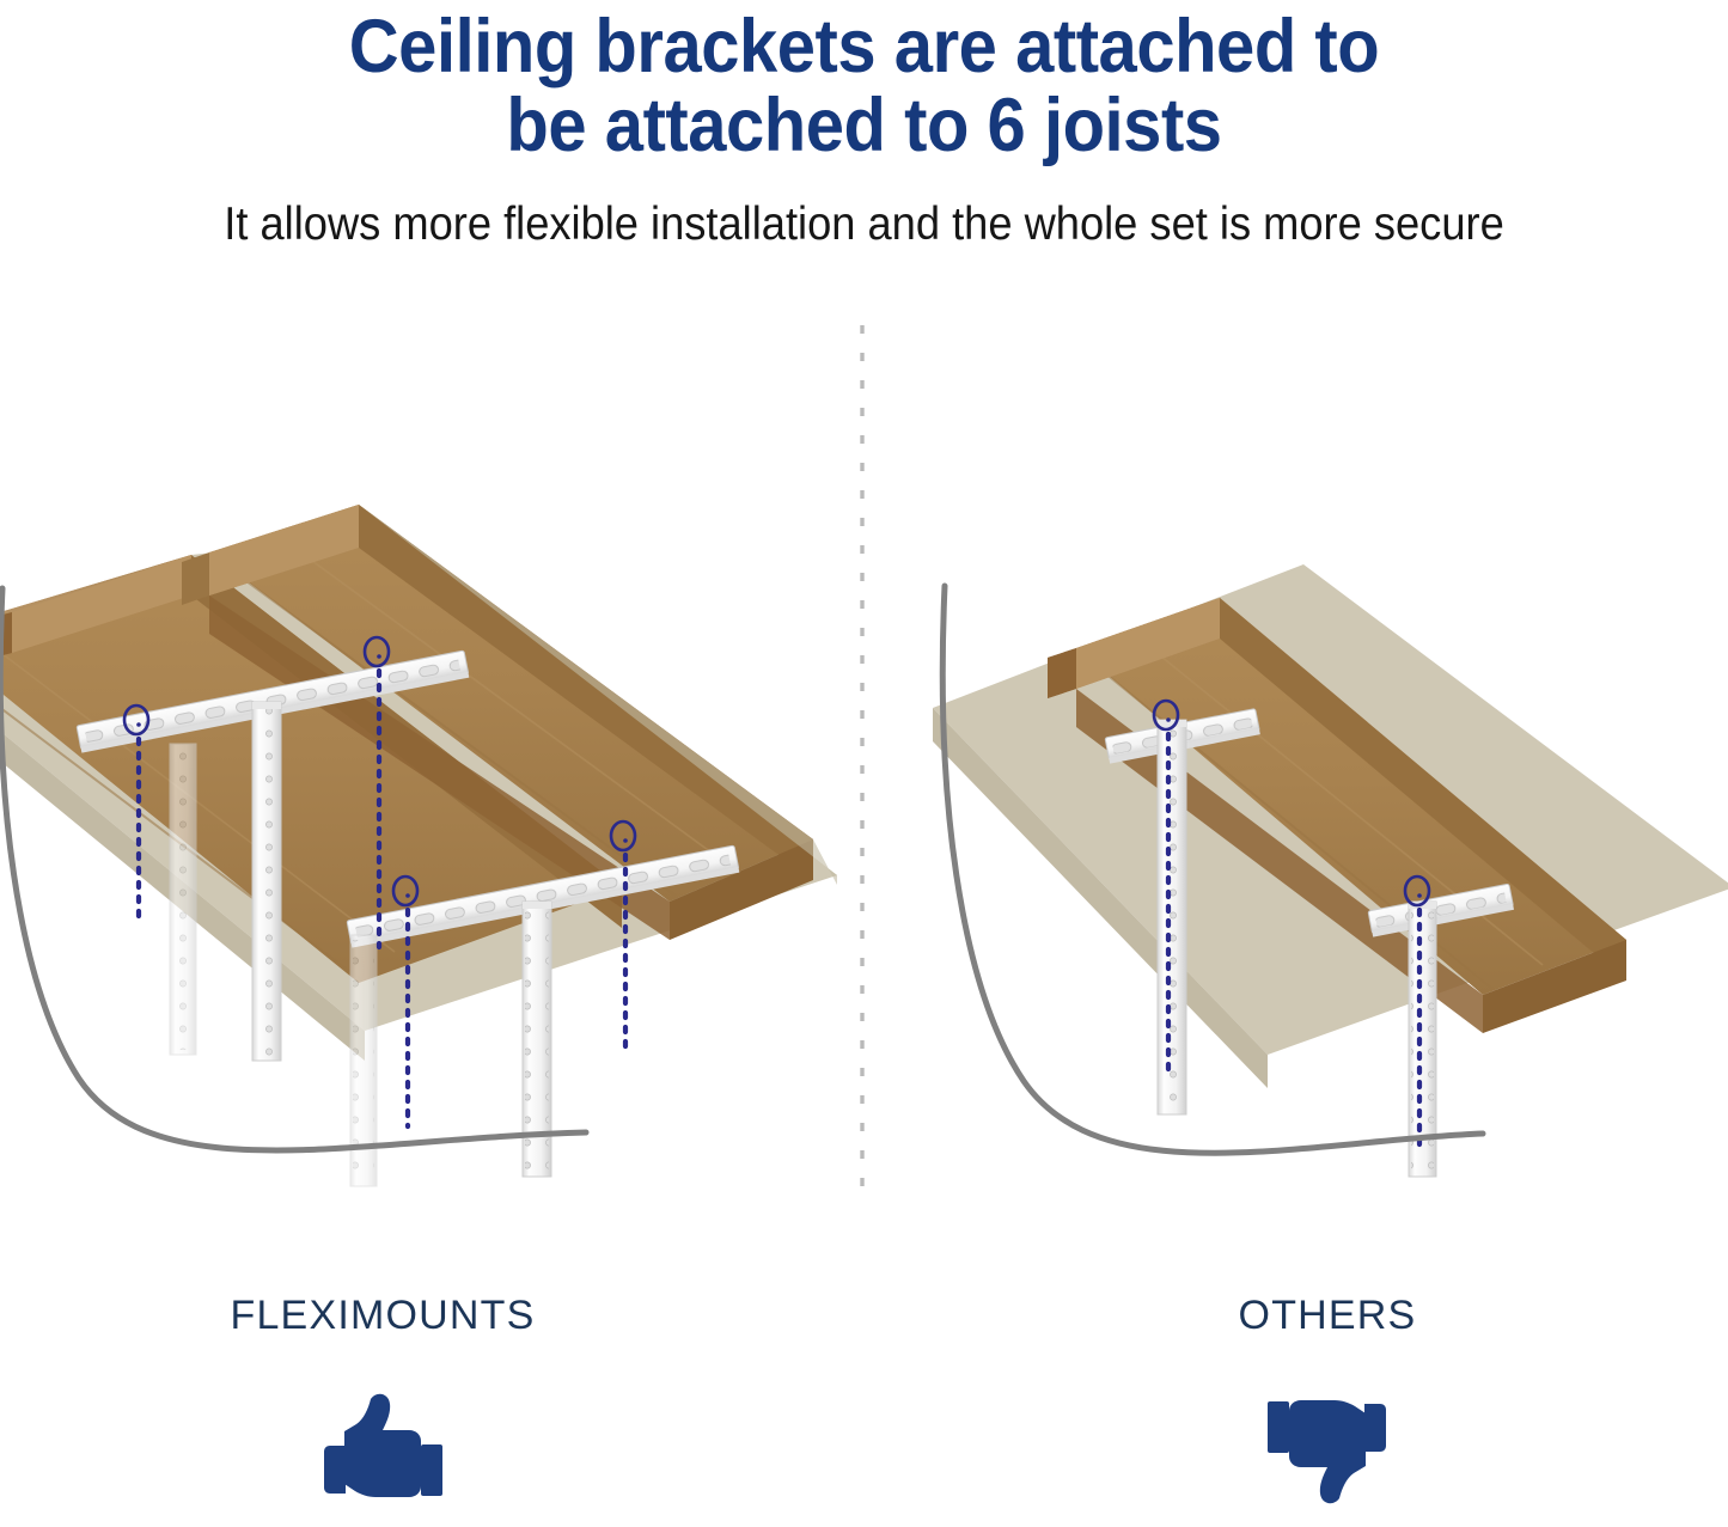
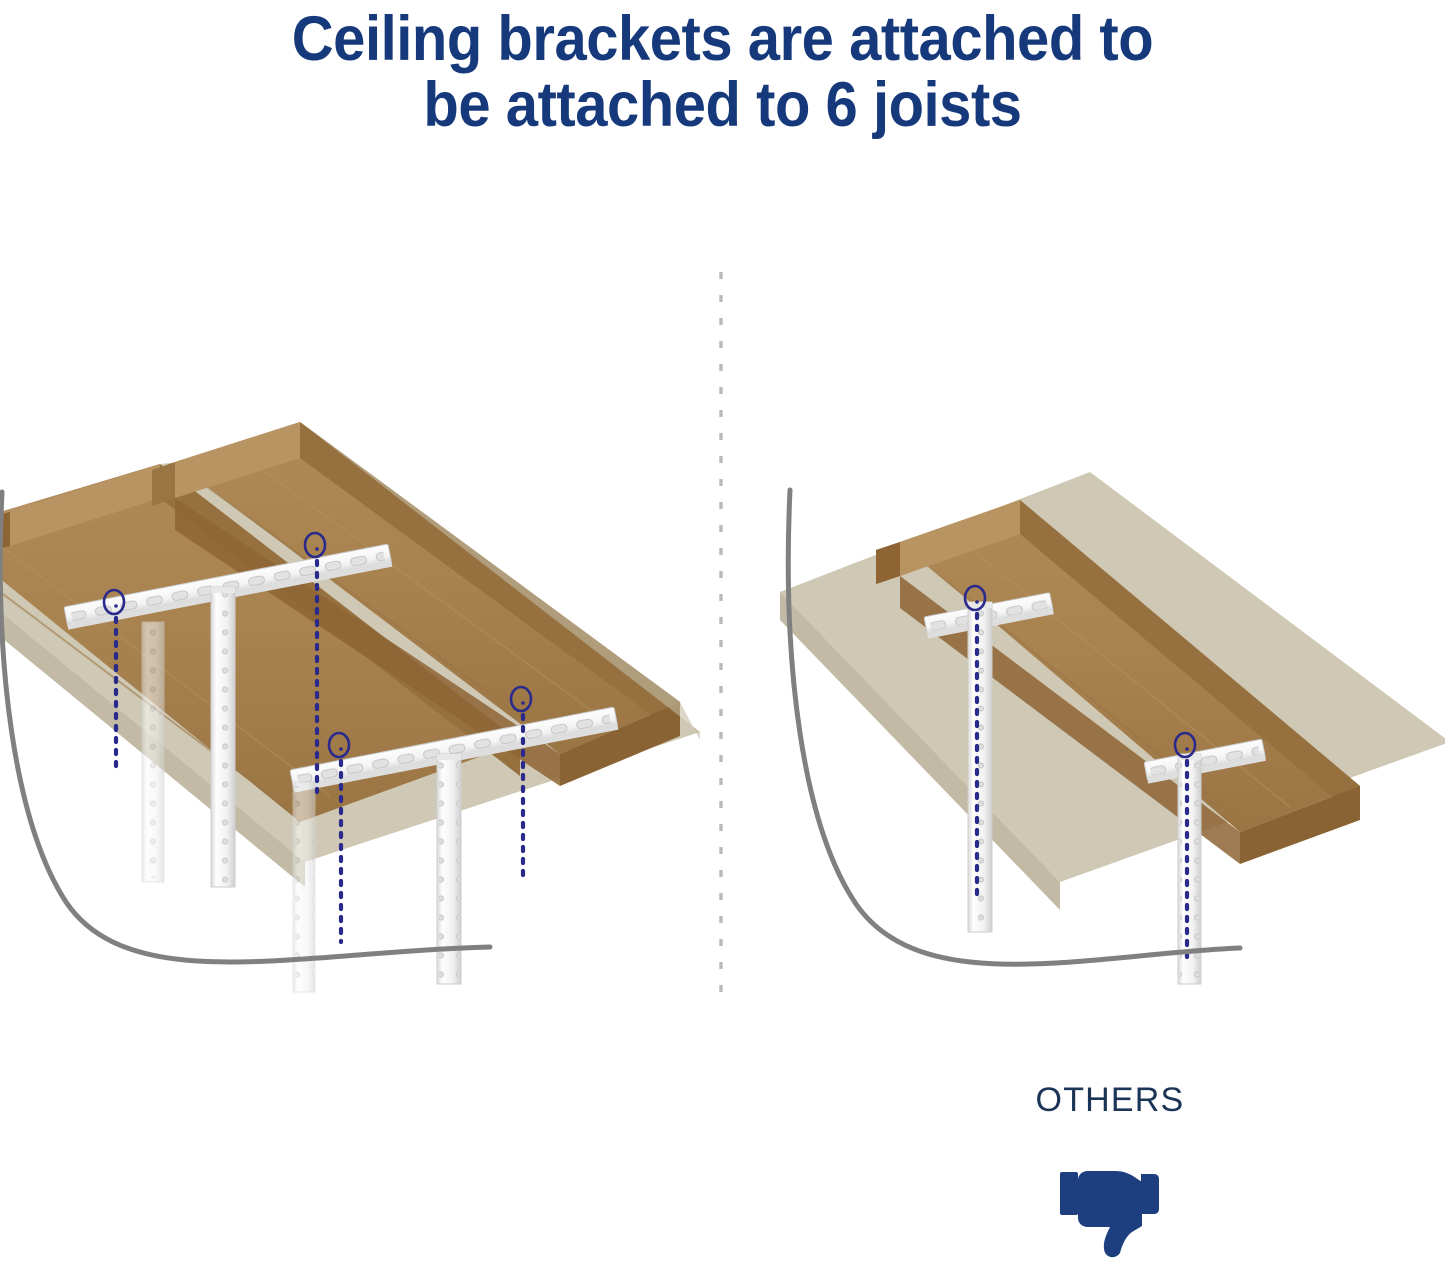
  Ceiling brackets are attached to
  be attached to 6 joists
- It allows more flexible installation and the whole set is more secure
- FLEXIMOUNTS
  OTHERS
